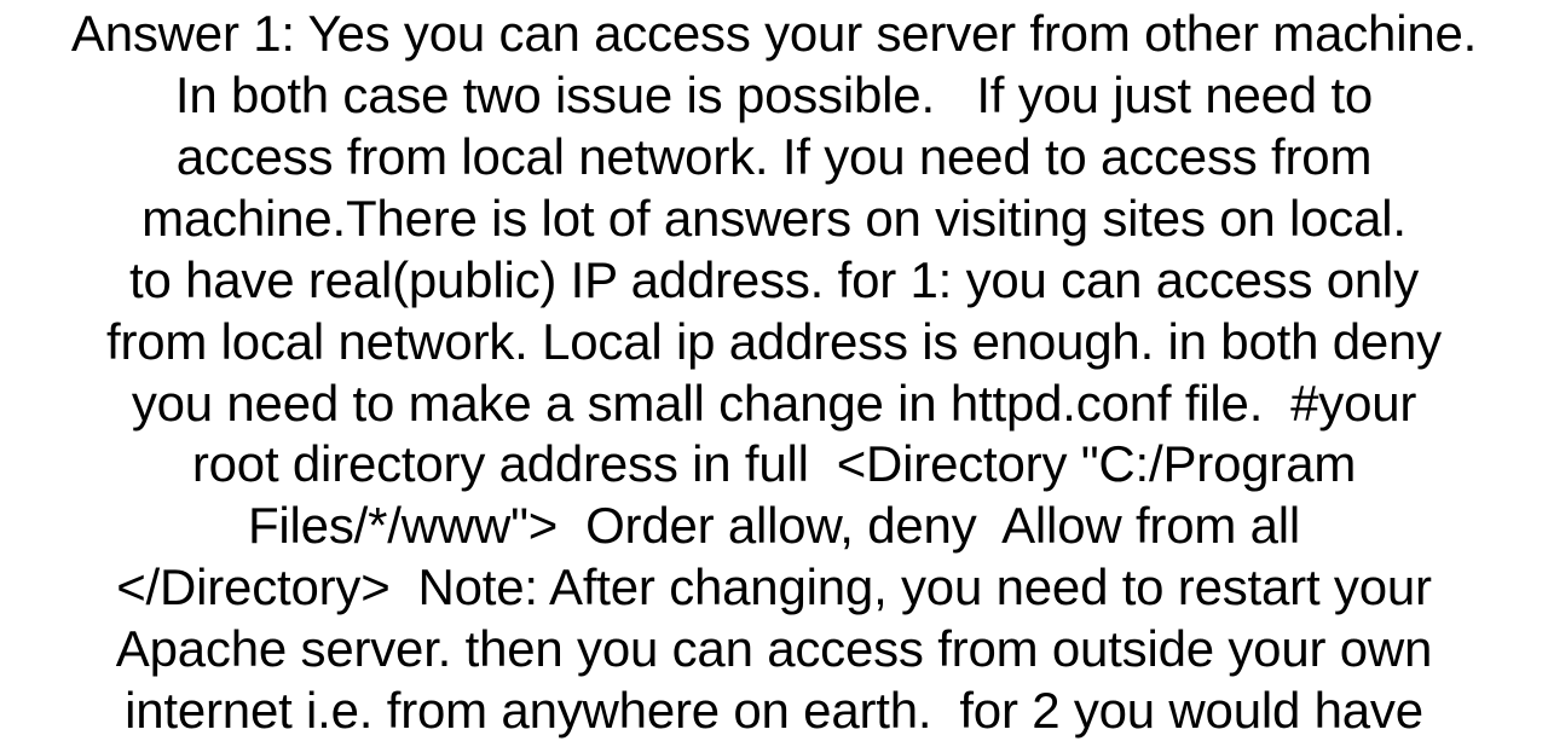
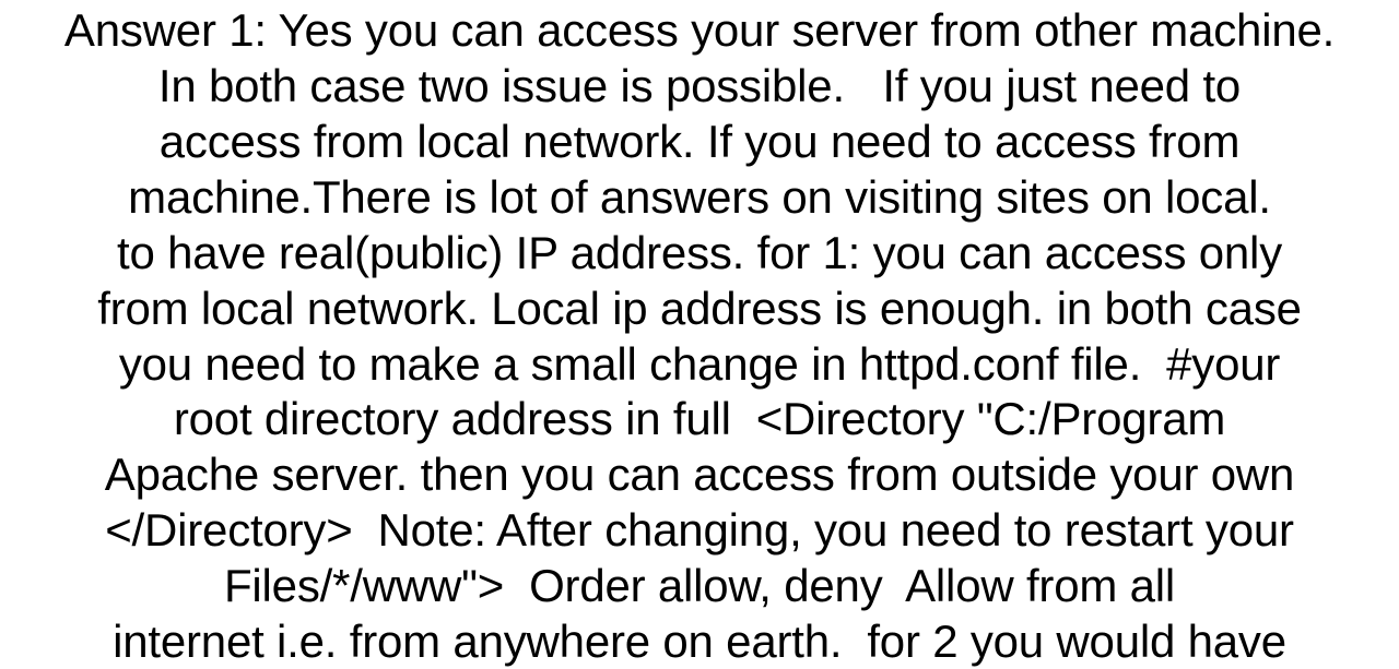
  Answer 1: Yes you can access your server from other machine.
  In both case two issue is possible. If you just need to
  access from local network. If you need to access from
  machine.There is lot of answers on visiting sites on local.
  to have real(public) IP address. for 1: you can access only
- from local network. Local ip address is enough. in both deny
+ from local network. Local ip address is enough. in both case
  you need to make a small change in httpd.conf file. #your
  root directory address in full <Directory "C:/Program
- Files/*/www"> Order allow, deny Allow from all
+ Apache server. then you can access from outside your own
  </Directory> Note: After changing, you need to restart your
- Apache server. then you can access from outside your own
+ Files/*/www"> Order allow, deny Allow from all
  internet i.e. from anywhere on earth. for 2 you would have
